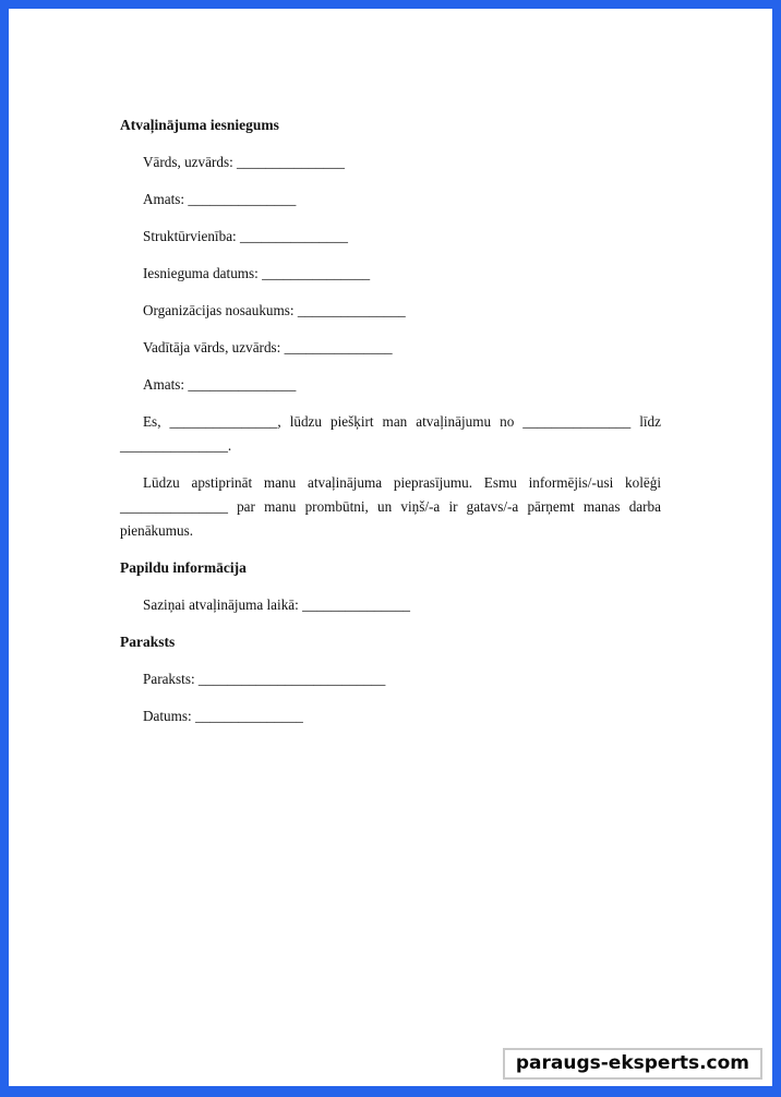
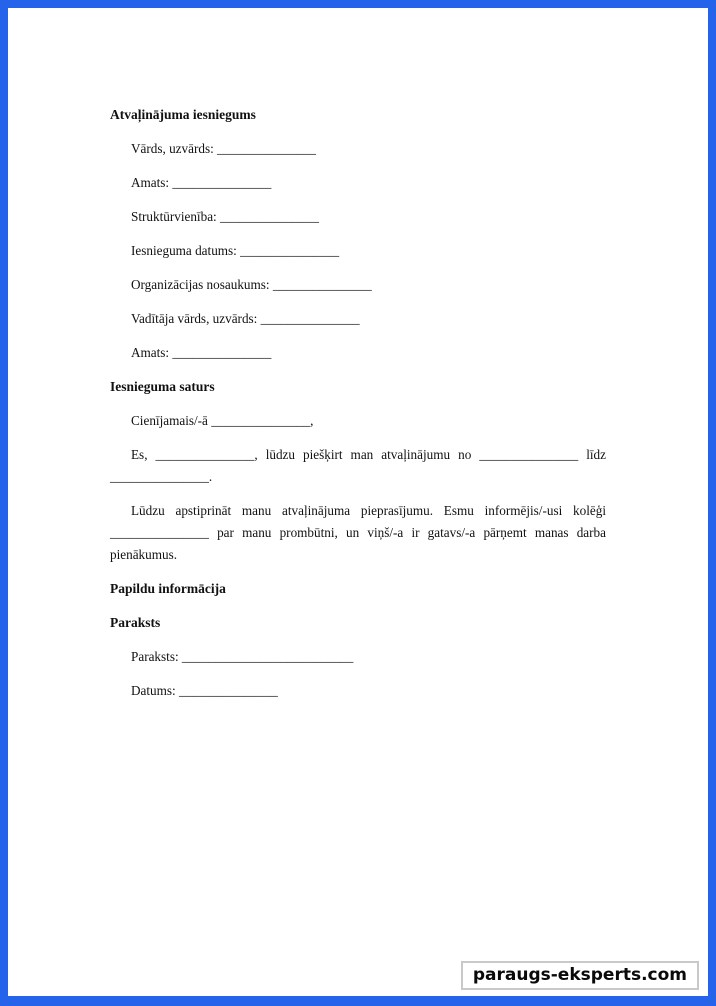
  Atvaļinājuma iesniegums
  Vārds, uzvārds: _______________
  Amats: _______________
  Struktūrvienība: _______________
  Iesnieguma datums: _______________
  Organizācijas nosaukums: _______________
  Vadītāja vārds, uzvārds: _______________
  Amats: _______________
+ Iesnieguma saturs
+ Cienījamais/-ā _______________,
  Es, _______________, lūdzu piešķirt man atvaļinājumu no _______________ līdz _______________.
  Lūdzu apstiprināt manu atvaļinājuma pieprasījumu. Esmu informējis/-usi kolēģi _______________ par manu prombūtni, un viņš/-a ir gatavs/-a pārņemt manas darba pienākumus.
  Papildu informācija
- Saziņai atvaļinājuma laikā: _______________
  Paraksts
  Paraksts: __________________________
  Datums: _______________
  paraugs-eksperts.com
